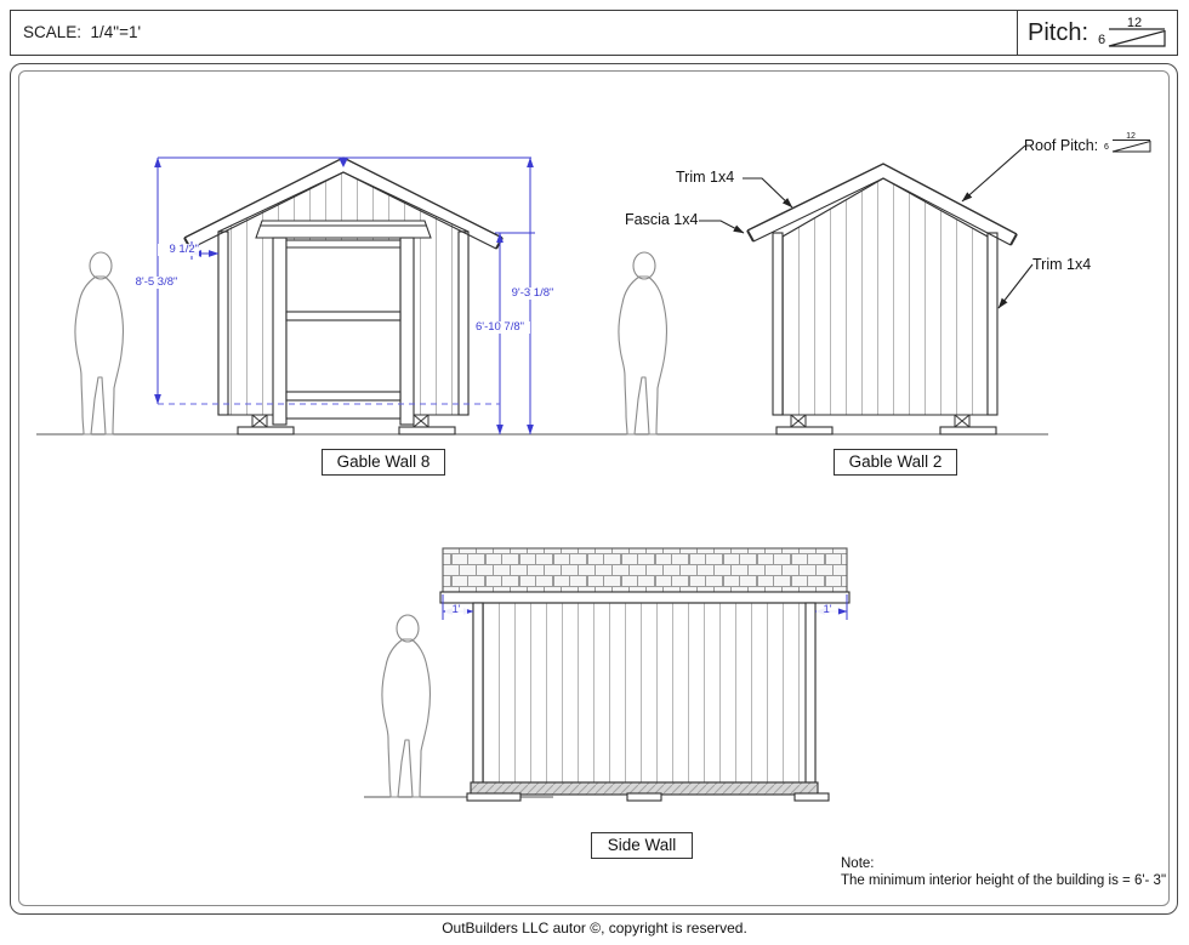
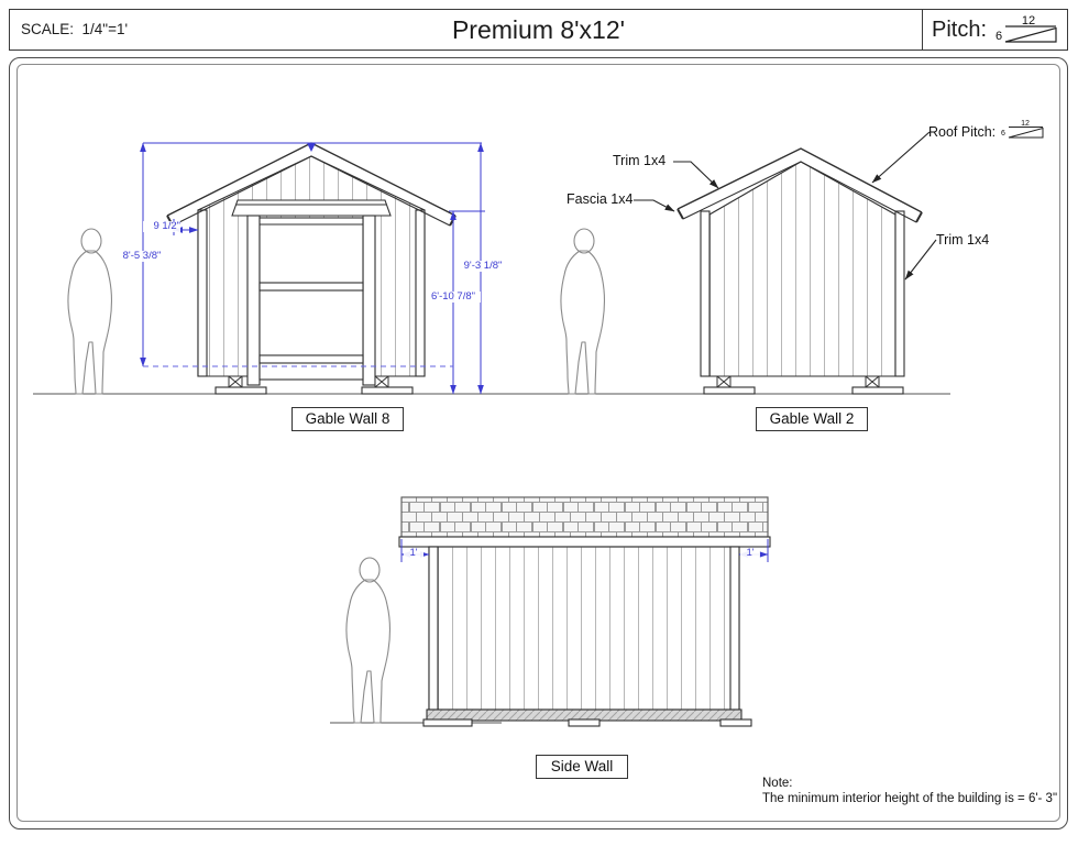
  SCALE: 1/4"=1'
+ Premium 8'x12'
  Pitch:
  12
  6
  9 1/2"
  8'-5 3/8"
  9'-3 1/8"
  6'-10 7/8"
  1'
  1'
  Trim 1x4
  Fascia 1x4
  Roof Pitch:
  Trim 1x4
  Gable Wall 8
  Gable Wall 2
  Side Wall
  Note:
  The minimum interior height of the building is = 6'- 3"
- OutBuilders LLC autor ©, copyright is reserved.
